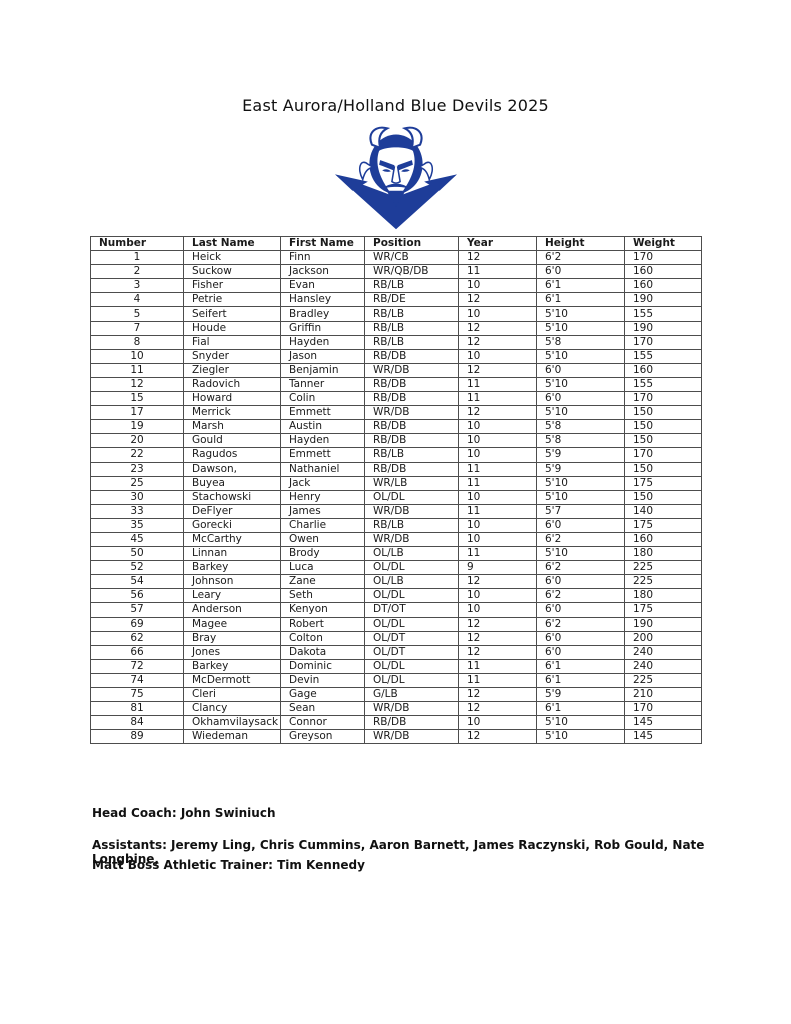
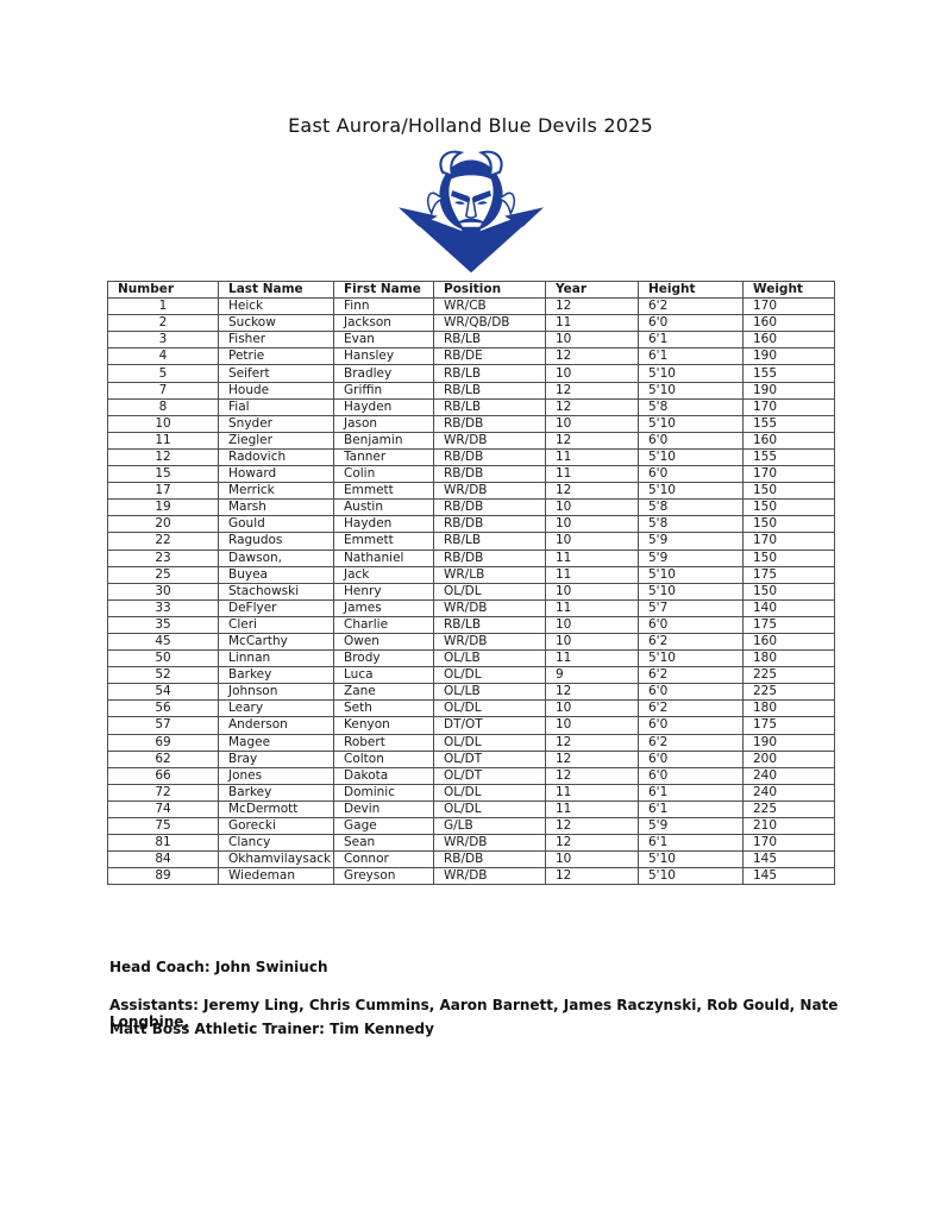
  East Aurora/Holland Blue Devils 2025
  Number	Last Name	First Name	Position	Year	Height	Weight
  1	Heick	Finn	WR/CB	12	6'2	170
  2	Suckow	Jackson	WR/QB/DB	11	6'0	160
  3	Fisher	Evan	RB/LB	10	6'1	160
  4	Petrie	Hansley	RB/DE	12	6'1	190
  5	Seifert	Bradley	RB/LB	10	5'10	155
  7	Houde	Griffin	RB/LB	12	5'10	190
  8	Fial	Hayden	RB/LB	12	5'8	170
  10	Snyder	Jason	RB/DB	10	5'10	155
  11	Ziegler	Benjamin	WR/DB	12	6'0	160
  12	Radovich	Tanner	RB/DB	11	5'10	155
  15	Howard	Colin	RB/DB	11	6'0	170
  17	Merrick	Emmett	WR/DB	12	5'10	150
  19	Marsh	Austin	RB/DB	10	5'8	150
  20	Gould	Hayden	RB/DB	10	5'8	150
  22	Ragudos	Emmett	RB/LB	10	5'9	170
  23	Dawson,	Nathaniel	RB/DB	11	5'9	150
  25	Buyea	Jack	WR/LB	11	5'10	175
  30	Stachowski	Henry	OL/DL	10	5'10	150
  33	DeFlyer	James	WR/DB	11	5'7	140
- 35	Gorecki	Charlie	RB/LB	10	6'0	175
+ 35	Cleri	Charlie	RB/LB	10	6'0	175
  45	McCarthy	Owen	WR/DB	10	6'2	160
  50	Linnan	Brody	OL/LB	11	5'10	180
  52	Barkey	Luca	OL/DL	9	6'2	225
  54	Johnson	Zane	OL/LB	12	6'0	225
  56	Leary	Seth	OL/DL	10	6'2	180
  57	Anderson	Kenyon	DT/OT	10	6'0	175
  69	Magee	Robert	OL/DL	12	6'2	190
  62	Bray	Colton	OL/DT	12	6'0	200
  66	Jones	Dakota	OL/DT	12	6'0	240
  72	Barkey	Dominic	OL/DL	11	6'1	240
  74	McDermott	Devin	OL/DL	11	6'1	225
- 75	Cleri	Gage	G/LB	12	5'9	210
+ 75	Gorecki	Gage	G/LB	12	5'9	210
  81	Clancy	Sean	WR/DB	12	6'1	170
  84	Okhamvilaysack	Connor	RB/DB	10	5'10	145
  89	Wiedeman	Greyson	WR/DB	12	5'10	145
  Head Coach: John Swiniuch
  Assistants: Jeremy Ling, Chris Cummins, Aaron Barnett, James Raczynski, Rob Gould, Nate Longbine,
  Matt Boss Athletic Trainer: Tim Kennedy
